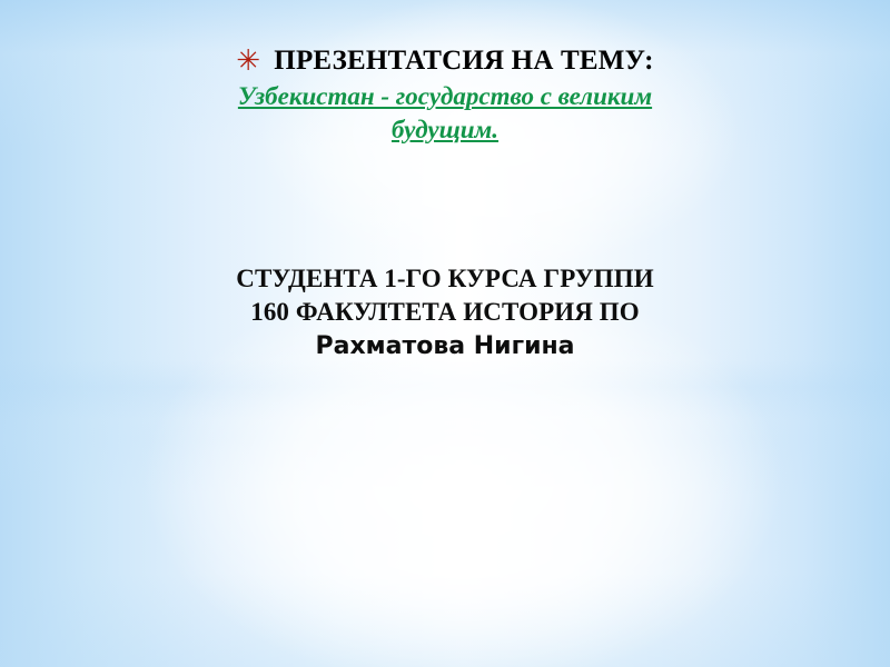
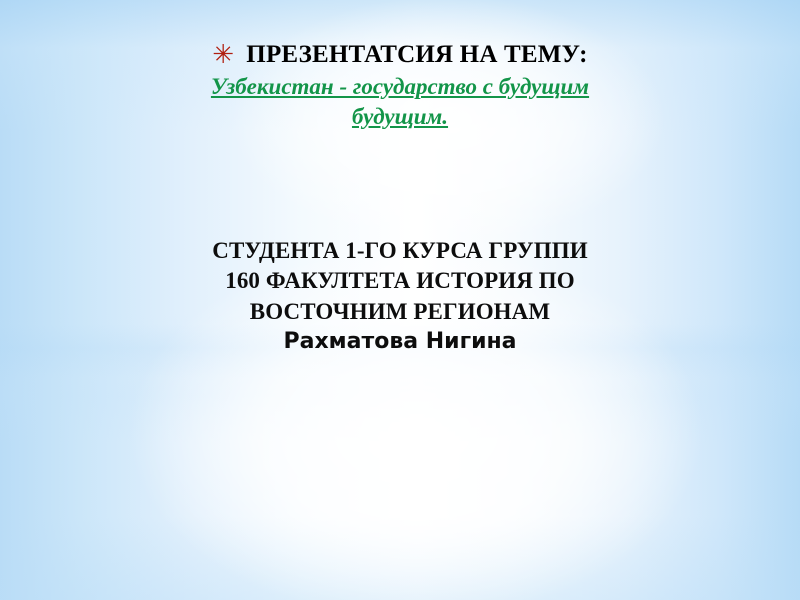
  ✳ ПРЕЗЕНТАТСИЯ НА ТЕМУ:
- Узбекистан - государство с великим
+ Узбекистан - государство с будущим
  будущим.
  СТУДЕНТА 1-ГО КУРСА ГРУППИ
  160 ФАКУЛТЕТА ИСТОРИЯ ПО
+ ВОСТОЧНИМ РЕГИОНАМ
  Рахматова Нигина
